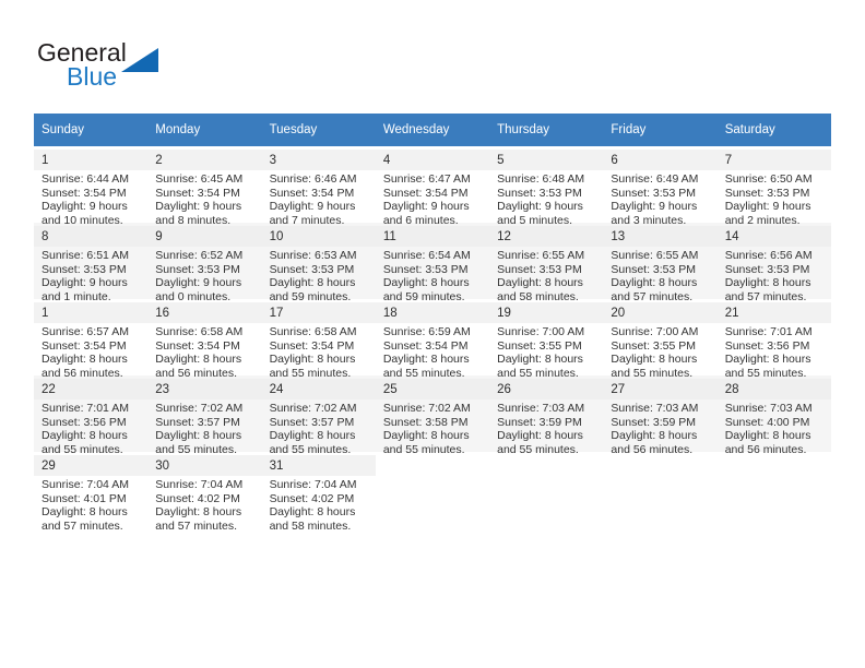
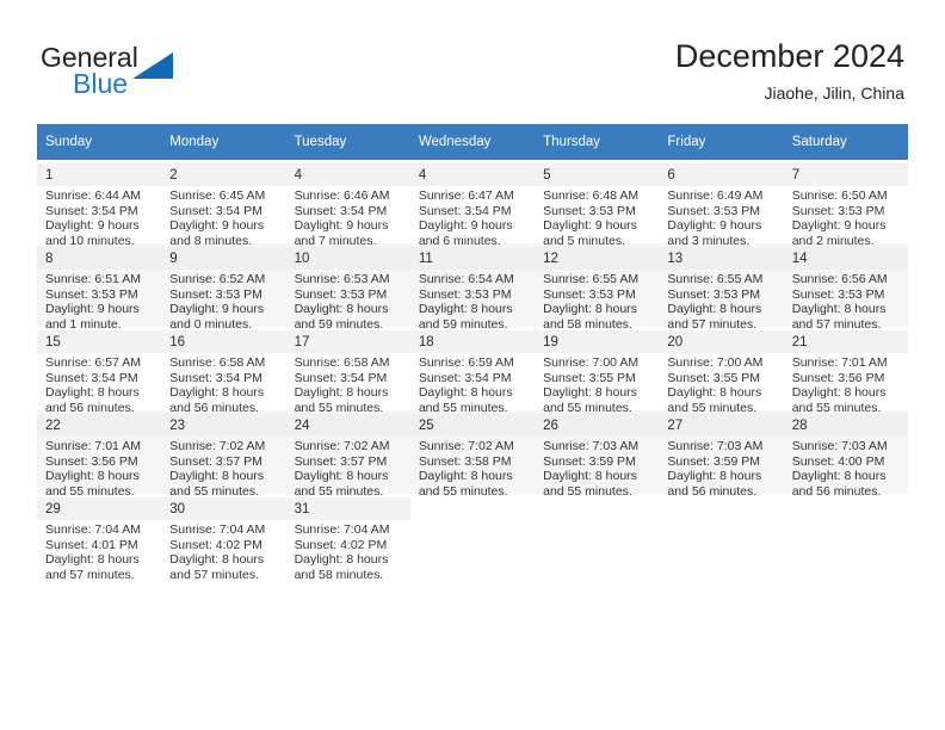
  General
  Blue
+ December 2024
+ Jiaohe, Jilin, China
  Sunday	Monday	Tuesday	Wednesday	Thursday	Friday	Saturday
- 1Sunrise: 6:44 AMSunset: 3:54 PMDaylight: 9 hoursand 10 minutes.	2Sunrise: 6:45 AMSunset: 3:54 PMDaylight: 9 hoursand 8 minutes.	3Sunrise: 6:46 AMSunset: 3:54 PMDaylight: 9 hoursand 7 minutes.	4Sunrise: 6:47 AMSunset: 3:54 PMDaylight: 9 hoursand 6 minutes.	5Sunrise: 6:48 AMSunset: 3:53 PMDaylight: 9 hoursand 5 minutes.	6Sunrise: 6:49 AMSunset: 3:53 PMDaylight: 9 hoursand 3 minutes.	7Sunrise: 6:50 AMSunset: 3:53 PMDaylight: 9 hoursand 2 minutes.
+ 1Sunrise: 6:44 AMSunset: 3:54 PMDaylight: 9 hoursand 10 minutes.	2Sunrise: 6:45 AMSunset: 3:54 PMDaylight: 9 hoursand 8 minutes.	4Sunrise: 6:46 AMSunset: 3:54 PMDaylight: 9 hoursand 7 minutes.	4Sunrise: 6:47 AMSunset: 3:54 PMDaylight: 9 hoursand 6 minutes.	5Sunrise: 6:48 AMSunset: 3:53 PMDaylight: 9 hoursand 5 minutes.	6Sunrise: 6:49 AMSunset: 3:53 PMDaylight: 9 hoursand 3 minutes.	7Sunrise: 6:50 AMSunset: 3:53 PMDaylight: 9 hoursand 2 minutes.
  8Sunrise: 6:51 AMSunset: 3:53 PMDaylight: 9 hoursand 1 minute.	9Sunrise: 6:52 AMSunset: 3:53 PMDaylight: 9 hoursand 0 minutes.	10Sunrise: 6:53 AMSunset: 3:53 PMDaylight: 8 hoursand 59 minutes.	11Sunrise: 6:54 AMSunset: 3:53 PMDaylight: 8 hoursand 59 minutes.	12Sunrise: 6:55 AMSunset: 3:53 PMDaylight: 8 hoursand 58 minutes.	13Sunrise: 6:55 AMSunset: 3:53 PMDaylight: 8 hoursand 57 minutes.	14Sunrise: 6:56 AMSunset: 3:53 PMDaylight: 8 hoursand 57 minutes.
- 1Sunrise: 6:57 AMSunset: 3:54 PMDaylight: 8 hoursand 56 minutes.	16Sunrise: 6:58 AMSunset: 3:54 PMDaylight: 8 hoursand 56 minutes.	17Sunrise: 6:58 AMSunset: 3:54 PMDaylight: 8 hoursand 55 minutes.	18Sunrise: 6:59 AMSunset: 3:54 PMDaylight: 8 hoursand 55 minutes.	19Sunrise: 7:00 AMSunset: 3:55 PMDaylight: 8 hoursand 55 minutes.	20Sunrise: 7:00 AMSunset: 3:55 PMDaylight: 8 hoursand 55 minutes.	21Sunrise: 7:01 AMSunset: 3:56 PMDaylight: 8 hoursand 55 minutes.
+ 15Sunrise: 6:57 AMSunset: 3:54 PMDaylight: 8 hoursand 56 minutes.	16Sunrise: 6:58 AMSunset: 3:54 PMDaylight: 8 hoursand 56 minutes.	17Sunrise: 6:58 AMSunset: 3:54 PMDaylight: 8 hoursand 55 minutes.	18Sunrise: 6:59 AMSunset: 3:54 PMDaylight: 8 hoursand 55 minutes.	19Sunrise: 7:00 AMSunset: 3:55 PMDaylight: 8 hoursand 55 minutes.	20Sunrise: 7:00 AMSunset: 3:55 PMDaylight: 8 hoursand 55 minutes.	21Sunrise: 7:01 AMSunset: 3:56 PMDaylight: 8 hoursand 55 minutes.
  22Sunrise: 7:01 AMSunset: 3:56 PMDaylight: 8 hoursand 55 minutes.	23Sunrise: 7:02 AMSunset: 3:57 PMDaylight: 8 hoursand 55 minutes.	24Sunrise: 7:02 AMSunset: 3:57 PMDaylight: 8 hoursand 55 minutes.	25Sunrise: 7:02 AMSunset: 3:58 PMDaylight: 8 hoursand 55 minutes.	26Sunrise: 7:03 AMSunset: 3:59 PMDaylight: 8 hoursand 55 minutes.	27Sunrise: 7:03 AMSunset: 3:59 PMDaylight: 8 hoursand 56 minutes.	28Sunrise: 7:03 AMSunset: 4:00 PMDaylight: 8 hoursand 56 minutes.
  29Sunrise: 7:04 AMSunset: 4:01 PMDaylight: 8 hoursand 57 minutes.	30Sunrise: 7:04 AMSunset: 4:02 PMDaylight: 8 hoursand 57 minutes.	31Sunrise: 7:04 AMSunset: 4:02 PMDaylight: 8 hoursand 58 minutes.
